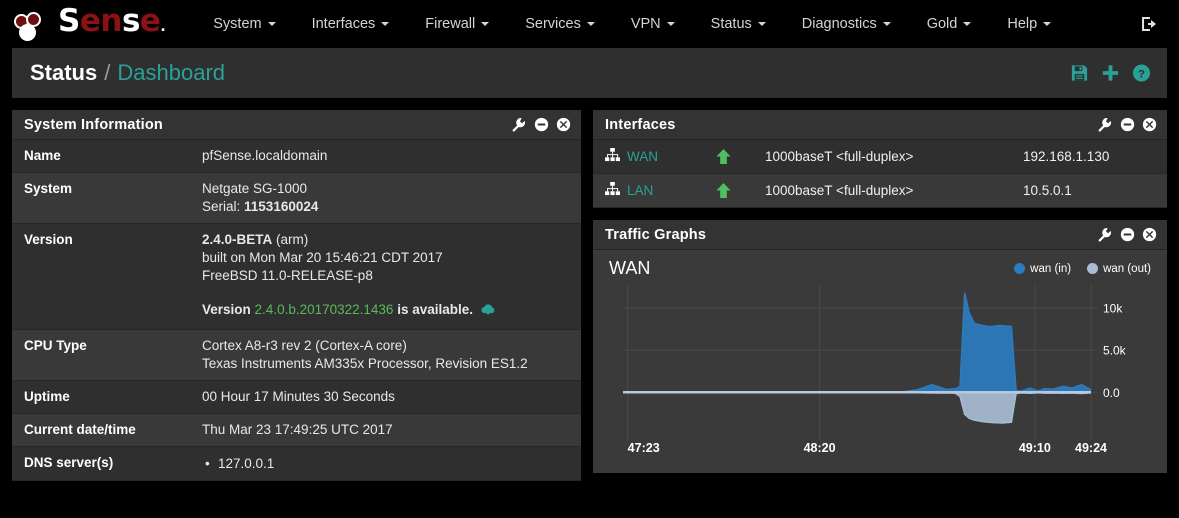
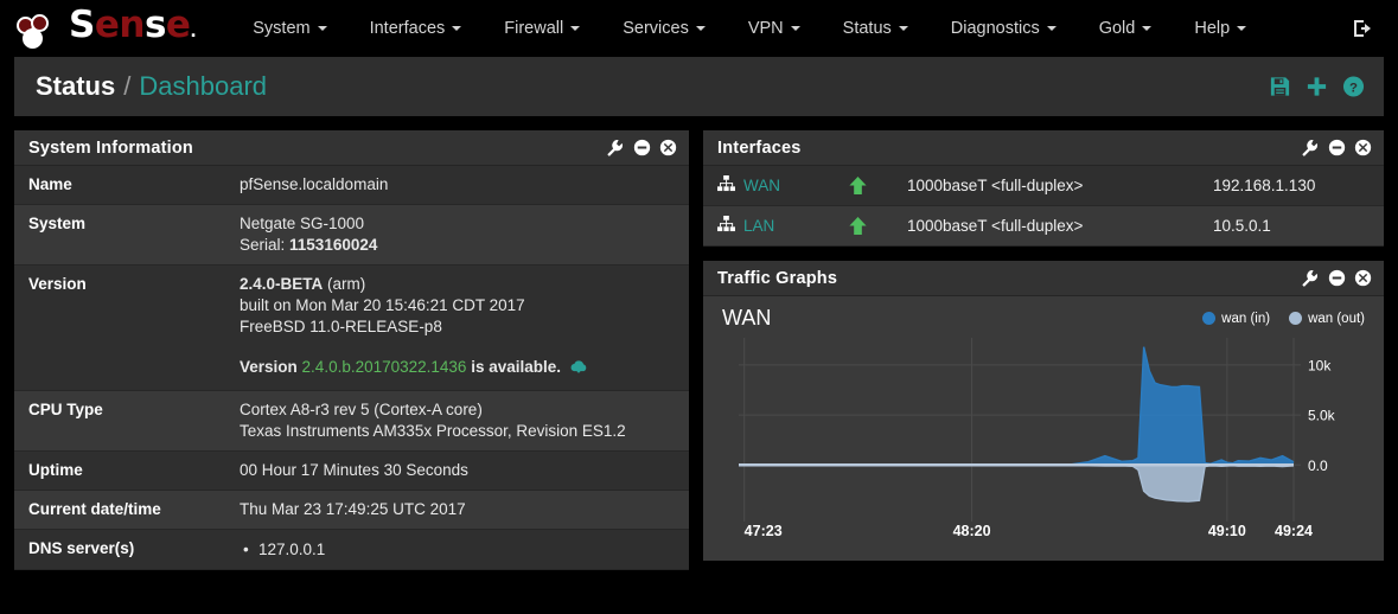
  Sense.
  System
  Interfaces
  Firewall
  Services
  VPN
  Status
  Diagnostics
  Gold
  Help
  Status
  /
  Dashboard
  ?
  System Information
  Name
  pfSense.localdomain
  System
  Netgate SG-1000
  Serial: 1153160024
  Version
  2.4.0-BETA (arm)
  built on Mon Mar 20 15:46:21 CDT 2017
  FreeBSD 11.0-RELEASE-p8
  Version 2.4.0.b.20170322.1436 is available.
  CPU Type
- Cortex A8-r3 rev 2 (Cortex-A core)
+ Cortex A8-r3 rev 5 (Cortex-A core)
  Texas Instruments AM335x Processor, Revision ES1.2
  Uptime
  00 Hour 17 Minutes 30 Seconds
  Current date/time
  Thu Mar 23 17:49:25 UTC 2017
  DNS server(s)
  127.0.0.1
  Interfaces
  WAN
  1000baseT <full-duplex>
  192.168.1.130
  LAN
  1000baseT <full-duplex>
  10.5.0.1
  Traffic Graphs
  WAN
  wan (in)
  wan (out)
  10k
  5.0k
  0.0
  47:23
  48:20
  49:10
  49:24
